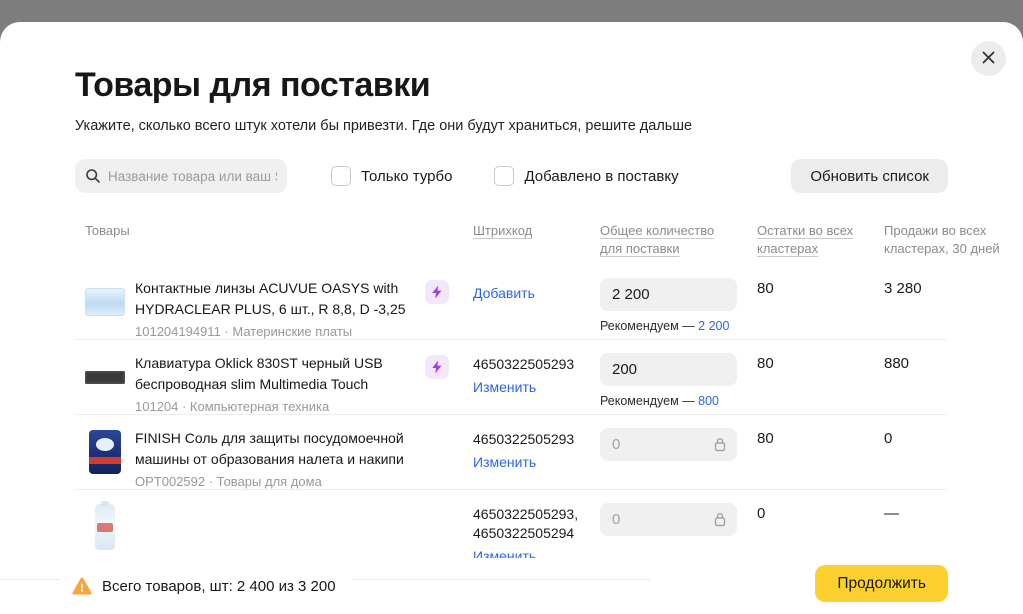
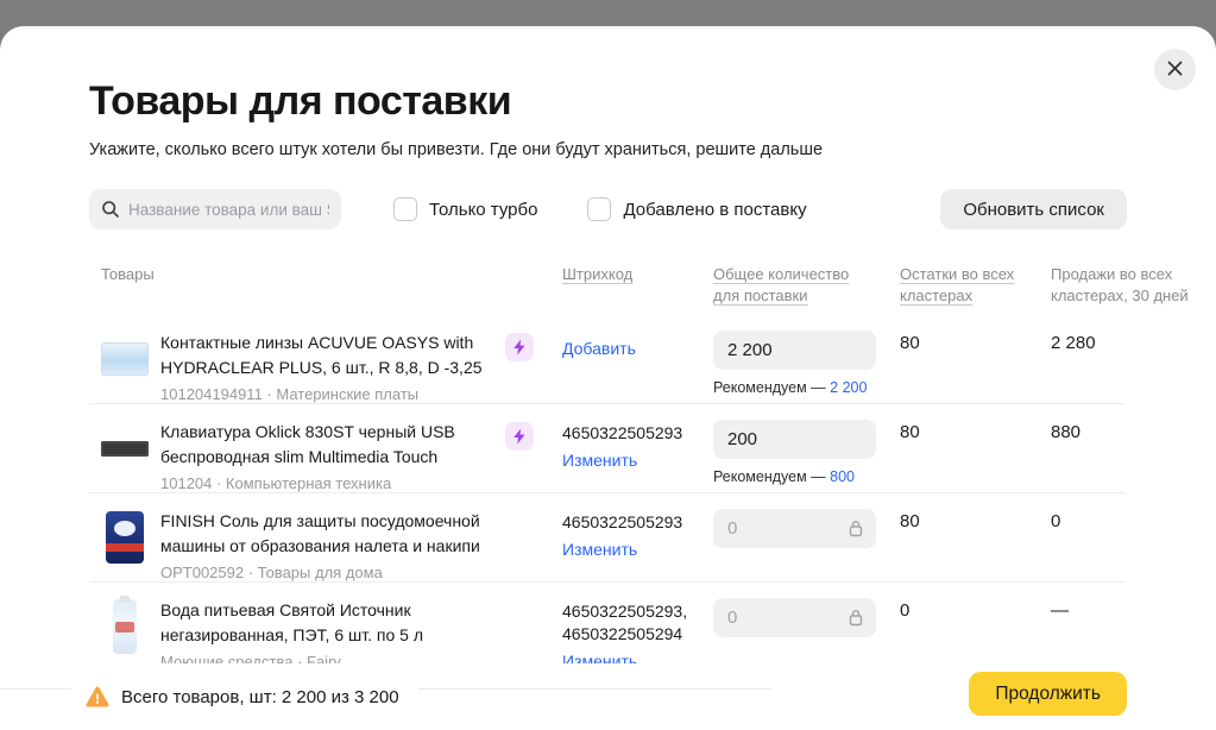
  Товары для поставки
  Укажите, сколько всего штук хотели бы привезти. Где они будут храниться, решите дальше
  Название товара или ваш
  Только турбо
  Добавлено в поставку
  Обновить список
  Товары
  Штрихкод
  Общее количество для поставки
  Остатки во всех кластерах
  Продажи во всех
  кластерах, 30 дней
  Контактные линзы ACUVUE OASYS with HYDRACLEAR PLUS, 6 шт., R 8,8, D -3,25
  101204194911 · Материнские платы
  Добавить
  2 200
  Рекомендуем — 2 200
  80
- 3 280
+ 2 280
  Клавиатура Oklick 830ST черный USB беспроводная slim Multimedia Touch
  101204 · Компьютерная техника
  4650322505293
  Изменить
  200
  Рекомендуем — 800
  80
  880
  FINISH Соль для защиты посудомоечной машины от образования налета и накипи
  OPT002592 · Товары для дома
  4650322505293
  Изменить
  0
  80
  0
+ Вода питьевая Святой Источник негазированная, ПЭТ, 6 шт. по 5 л
+ Моющие средства · Fairy
  4650322505293, 4650322505294
  Изменить
  0
  0
  —
- Всего товаров, шт: 2 400 из 3 200
+ Всего товаров, шт: 2 200 из 3 200
  Продолжить
